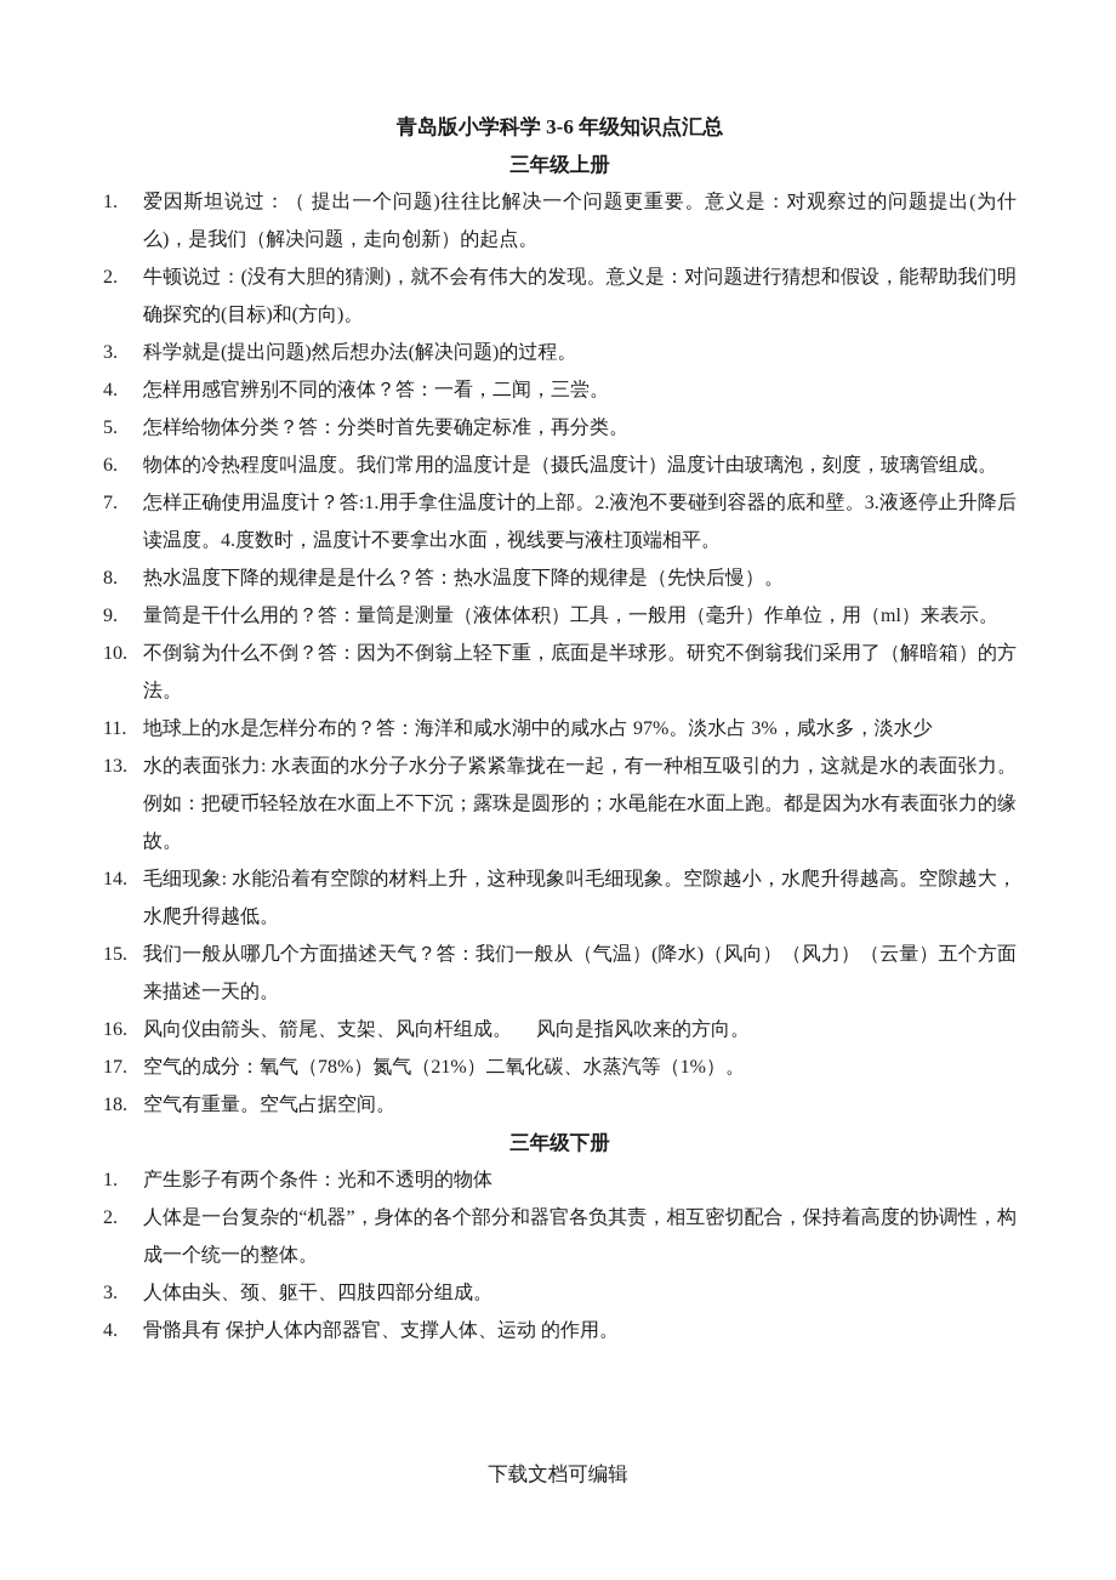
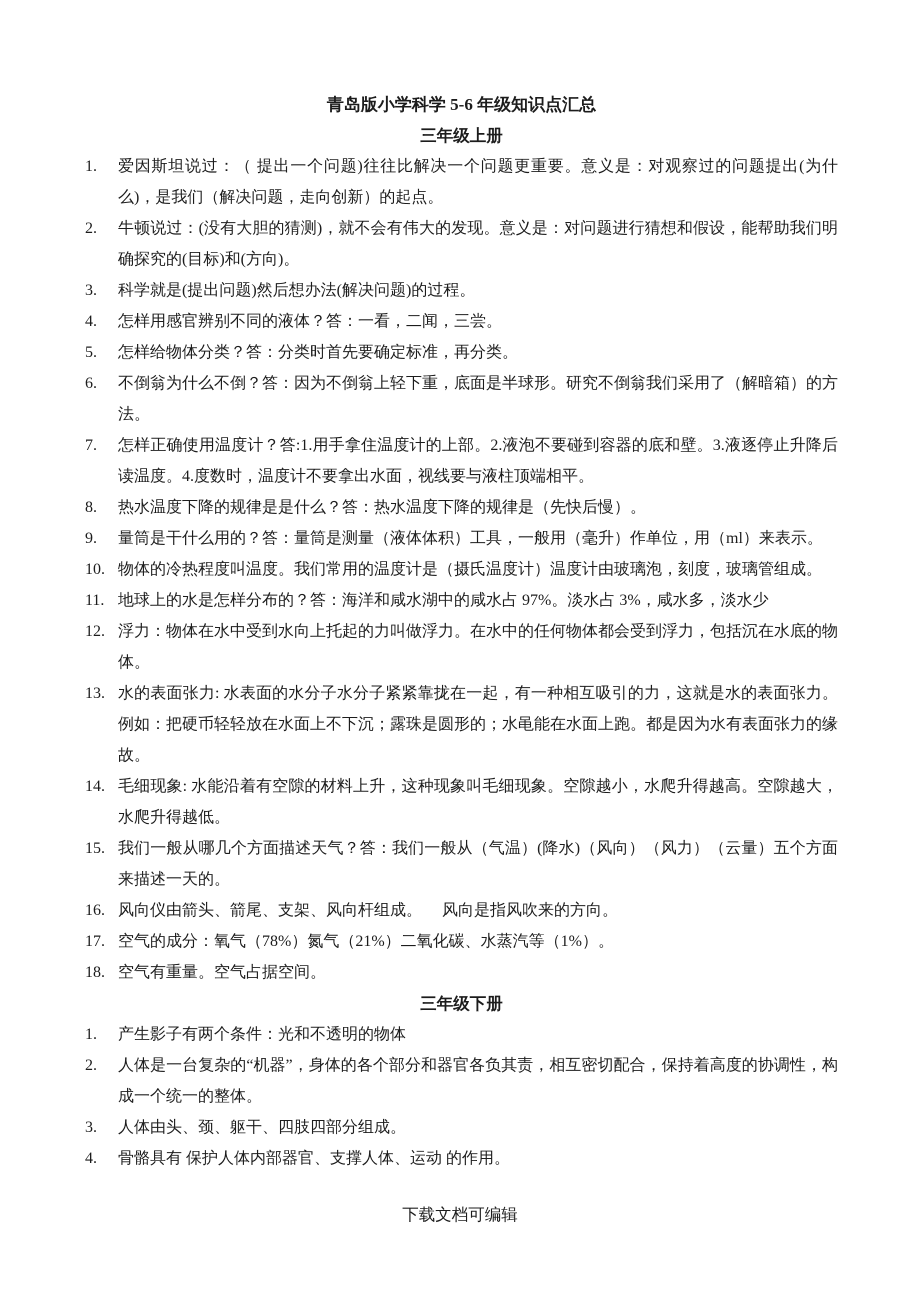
- 青岛版小学科学 3-6 年级知识点汇总
+ 青岛版小学科学 5-6 年级知识点汇总
  三年级上册
  1.
  爱因斯坦说过：（ 提出一个问题)往往比解决一个问题更重要。意义是：对观察过的问题提出(为什么)，是我们（解决问题，走向创新）的起点。
  2.
  牛顿说过：(没有大胆的猜测)，就不会有伟大的发现。意义是：对问题进行猜想和假设，能帮助我们明确探究的(目标)和(方向)。
  3.
  科学就是(提出问题)然后想办法(解决问题)的过程。
  4.
  怎样用感官辨别不同的液体？答：一看，二闻，三尝。
  5.
  怎样给物体分类？答：分类时首先要确定标准，再分类。
  6.
- 物体的冷热程度叫温度。我们常用的温度计是（摄氏温度计）温度计由玻璃泡，刻度，玻璃管组成。
+ 不倒翁为什么不倒？答：因为不倒翁上轻下重，底面是半球形。研究不倒翁我们采用了（解暗箱）的方法。
  7.
  怎样正确使用温度计？答:1.用手拿住温度计的上部。2.液泡不要碰到容器的底和壁。3.液逐停止升降后读温度。4.度数时，温度计不要拿出水面，视线要与液柱顶端相平。
  8.
  热水温度下降的规律是是什么？答：热水温度下降的规律是（先快后慢）。
  9.
  量筒是干什么用的？答：量筒是测量（液体体积）工具，一般用（毫升）作单位，用（ml）来表示。
  10.
- 不倒翁为什么不倒？答：因为不倒翁上轻下重，底面是半球形。研究不倒翁我们采用了（解暗箱）的方法。
+ 物体的冷热程度叫温度。我们常用的温度计是（摄氏温度计）温度计由玻璃泡，刻度，玻璃管组成。
  11.
  地球上的水是怎样分布的？答：海洋和咸水湖中的咸水占 97%。淡水占 3%，咸水多，淡水少
+ 12.
+ 浮力：物体在水中受到水向上托起的力叫做浮力。在水中的任何物体都会受到浮力，包括沉在水底的物体。
  13.
  水的表面张力: 水表面的水分子水分子紧紧靠拢在一起，有一种相互吸引的力，这就是水的表面张力。例如：把硬币轻轻放在水面上不下沉；露珠是圆形的；水黾能在水面上跑。都是因为水有表面张力的缘故。
  14.
  毛细现象: 水能沿着有空隙的材料上升，这种现象叫毛细现象。空隙越小，水爬升得越高。空隙越大，水爬升得越低。
  15.
  我们一般从哪几个方面描述天气？答：我们一般从（气温）(降水)（风向）（风力）（云量）五个方面来描述一天的。
  16.
  风向仪由箭头、箭尾、支架、风向杆组成。 风向是指风吹来的方向。
  17.
  空气的成分：氧气（78%）氮气（21%）二氧化碳、水蒸汽等（1%）。
  18.
  空气有重量。空气占据空间。
  三年级下册
  1.
  产生影子有两个条件：光和不透明的物体
  2.
  人体是一台复杂的“机器”，身体的各个部分和器官各负其责，相互密切配合，保持着高度的协调性，构成一个统一的整体。
  3.
  人体由头、颈、躯干、四肢四部分组成。
  4.
  骨骼具有 保护人体内部器官、支撑人体、运动 的作用。
  下载文档可编辑
